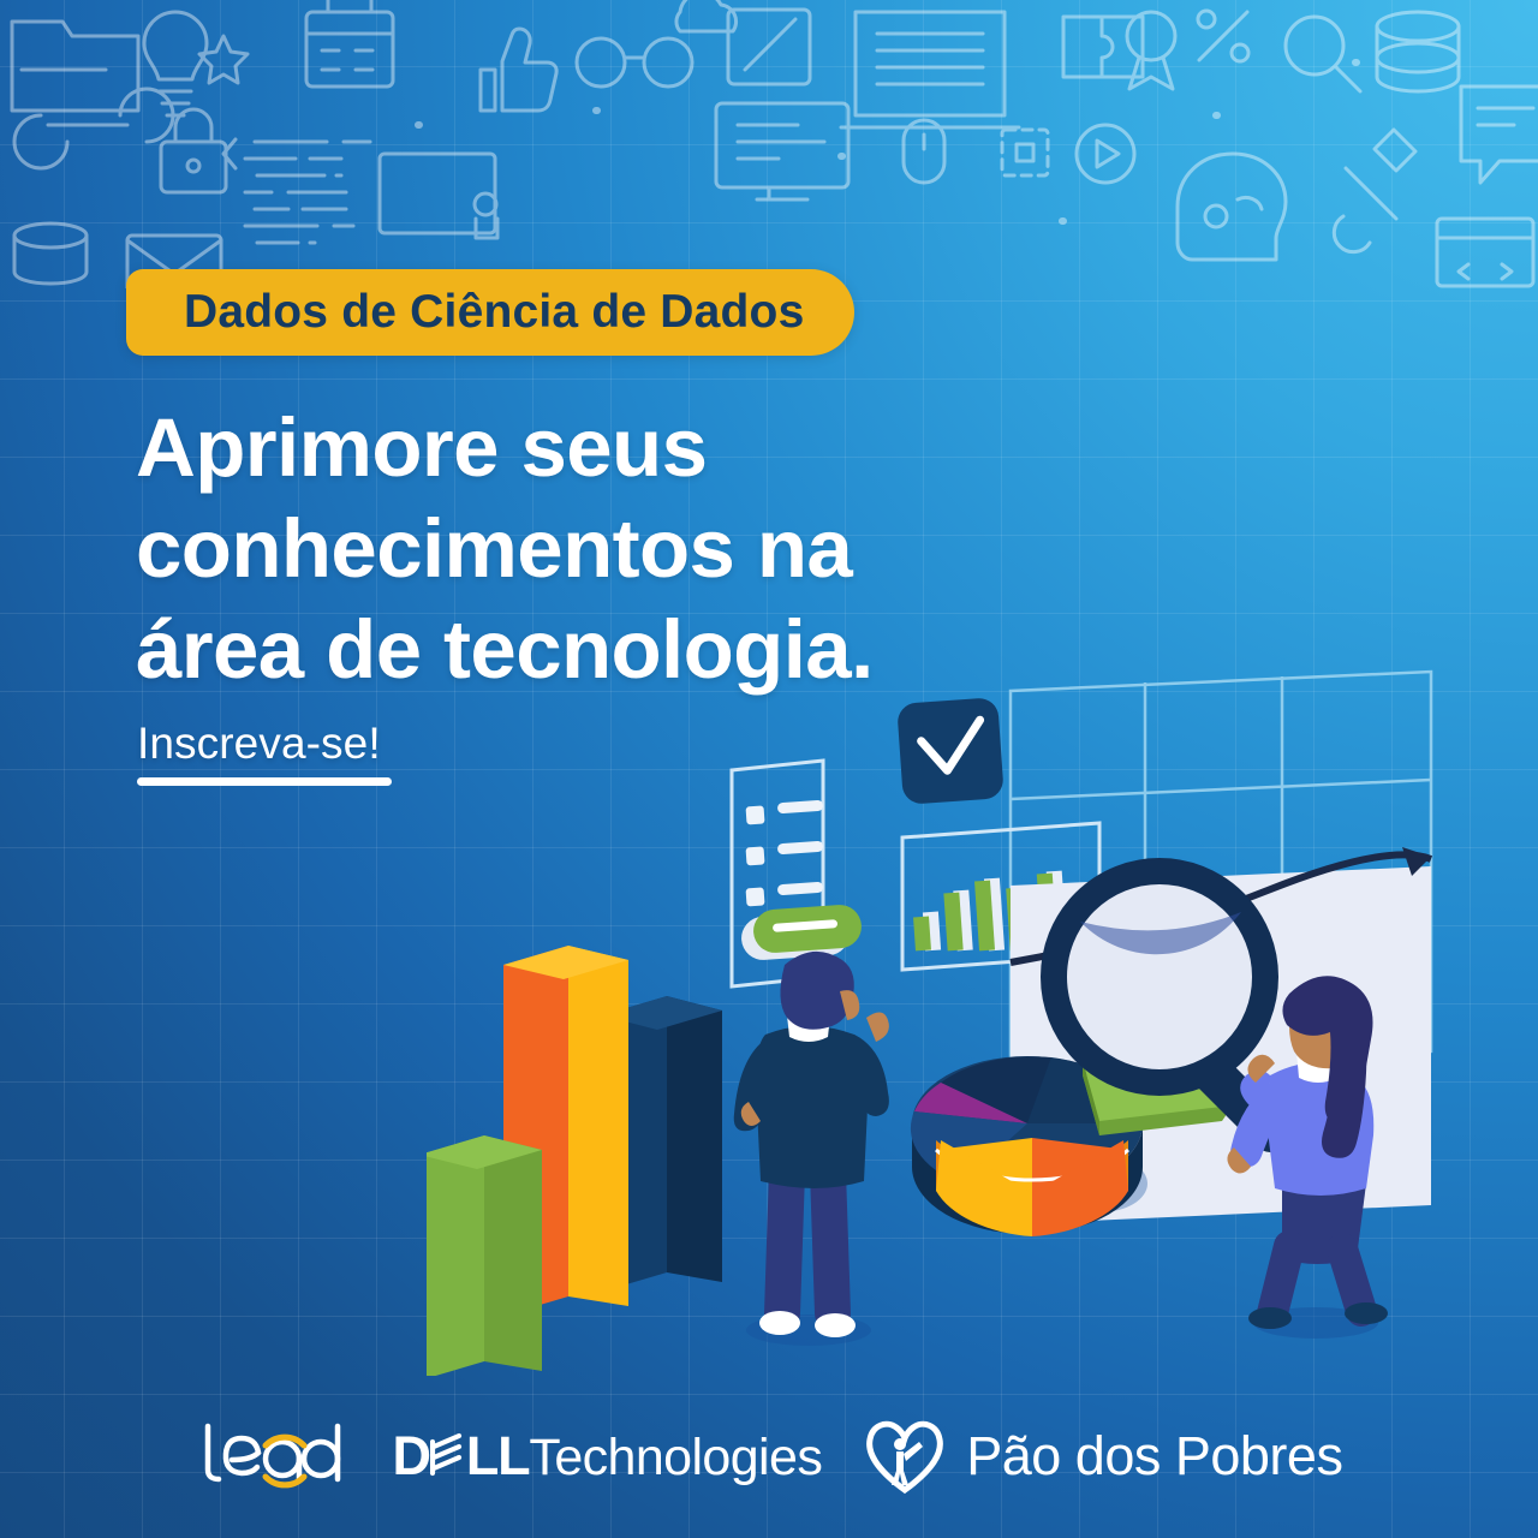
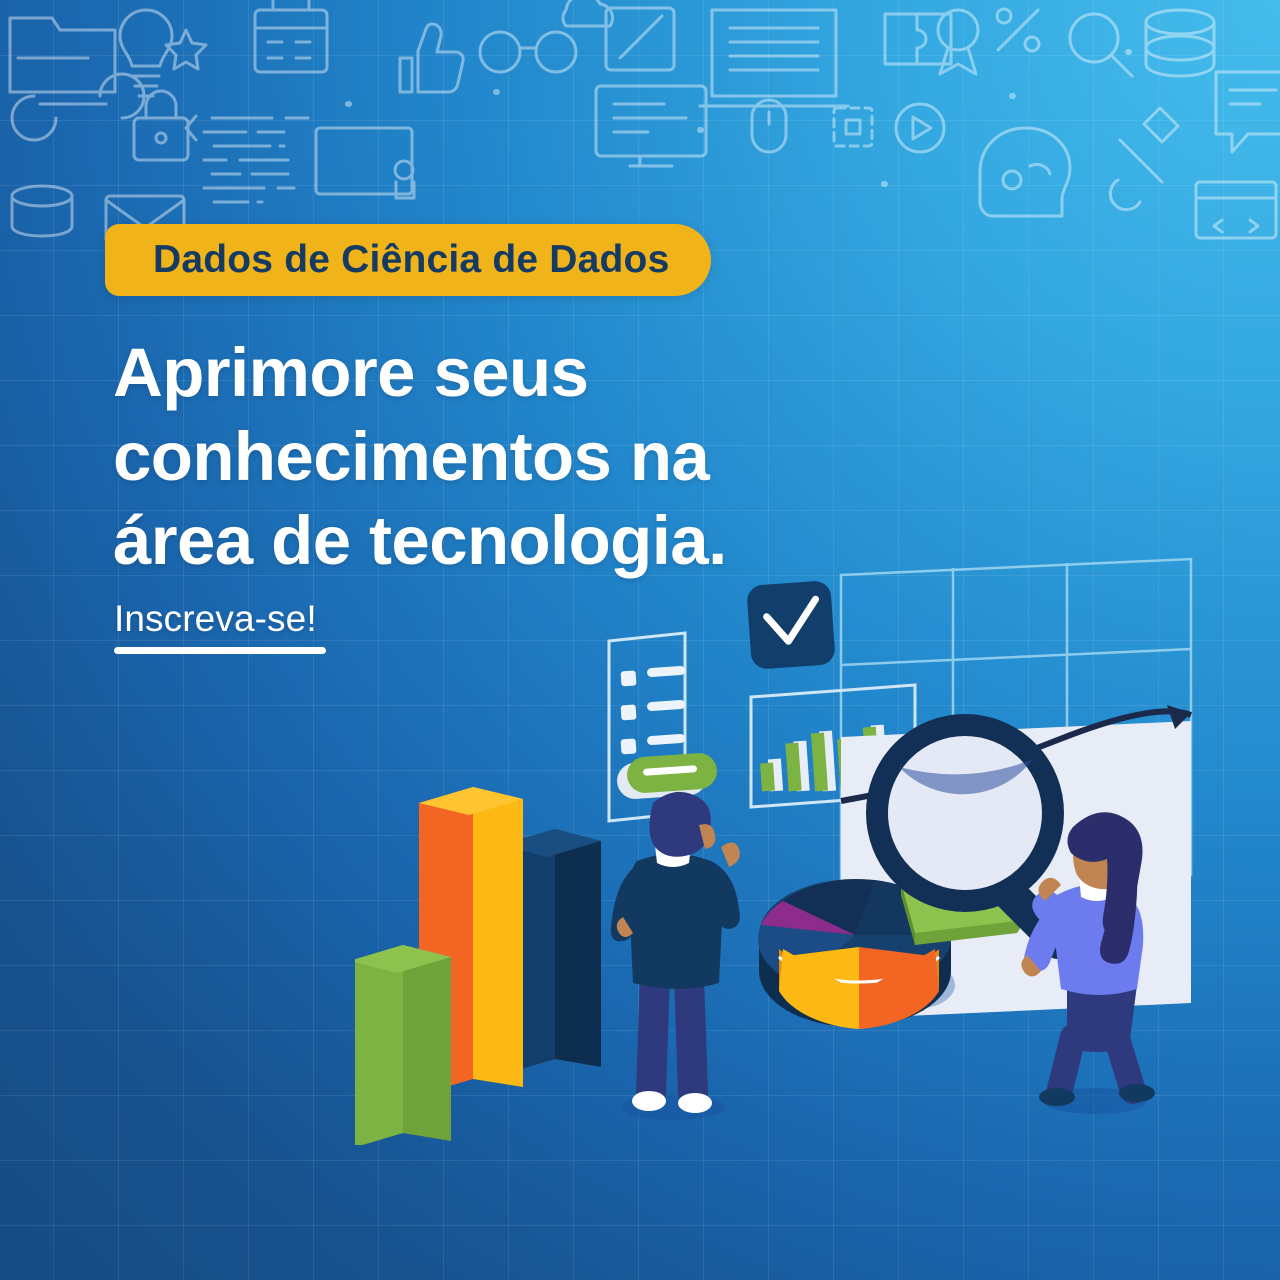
  Dados de Ciência de Dados
  Aprimore seus
  conhecimentos na
  área de tecnologia.
  Inscreva-se!
- D
- LL
- Technologies
- Pão dos Pobres
